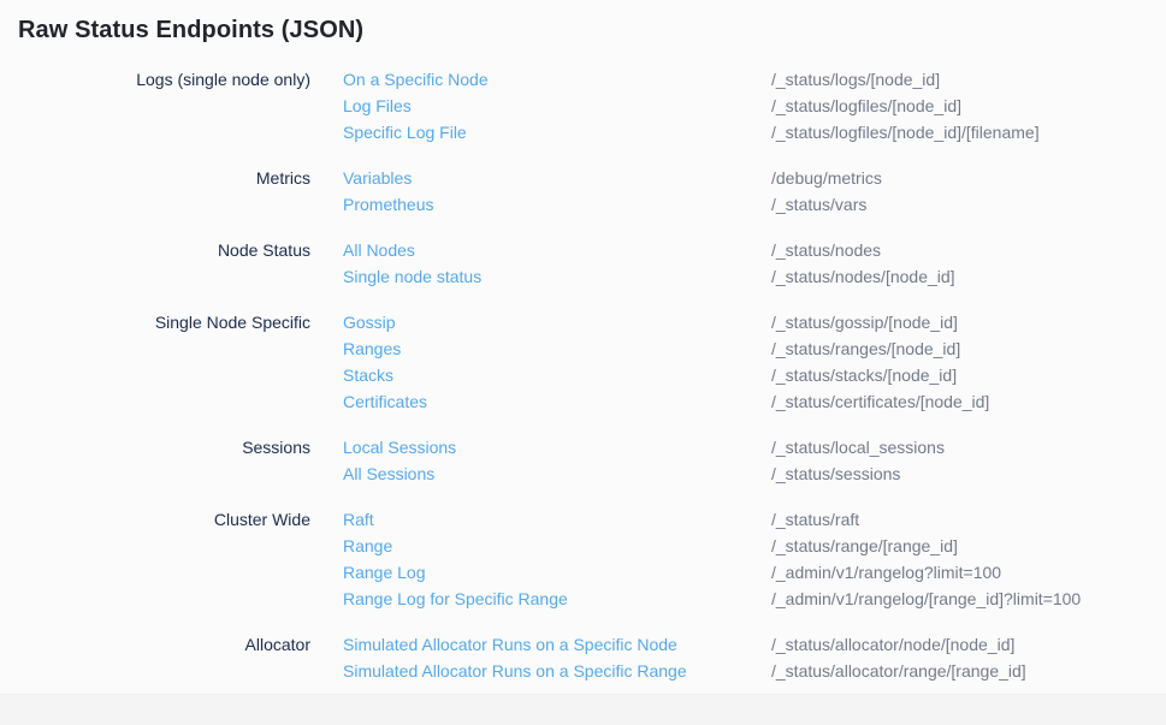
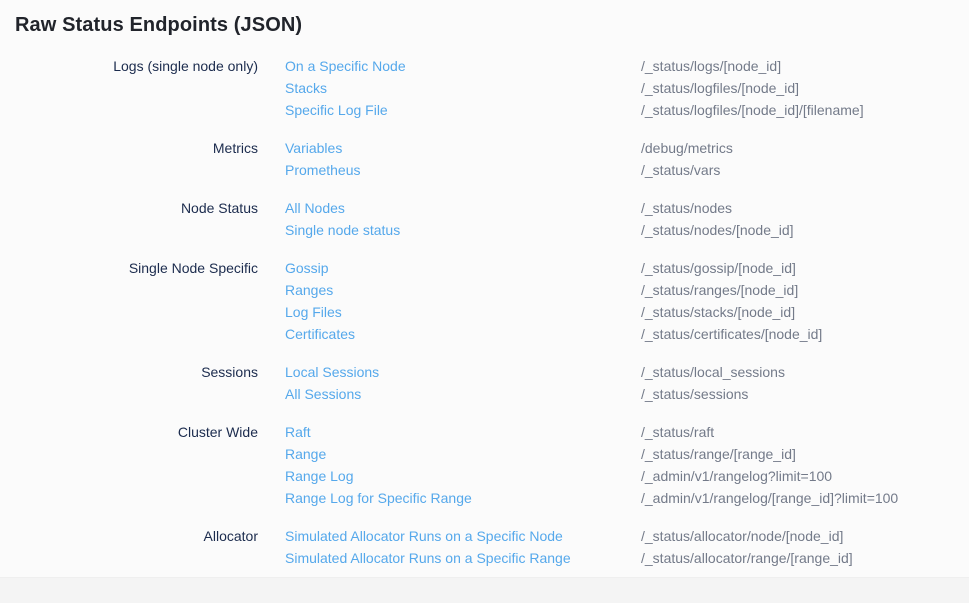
  Raw Status Endpoints (JSON)
  Logs (single node only)
  On a Specific Node
- Log Files
+ Stacks
  Specific Log File
  /_status/logs/[node_id]
  /_status/logfiles/[node_id]
  /_status/logfiles/[node_id]/[filename]
  Metrics
  Variables
  Prometheus
  /debug/metrics
  /_status/vars
  Node Status
  All Nodes
  Single node status
  /_status/nodes
  /_status/nodes/[node_id]
  Single Node Specific
  Gossip
  Ranges
- Stacks
+ Log Files
  Certificates
  /_status/gossip/[node_id]
  /_status/ranges/[node_id]
  /_status/stacks/[node_id]
  /_status/certificates/[node_id]
  Sessions
  Local Sessions
  All Sessions
  /_status/local_sessions
  /_status/sessions
  Cluster Wide
  Raft
  Range
  Range Log
  Range Log for Specific Range
  /_status/raft
  /_status/range/[range_id]
  /_admin/v1/rangelog?limit=100
  /_admin/v1/rangelog/[range_id]?limit=100
  Allocator
  Simulated Allocator Runs on a Specific Node
  Simulated Allocator Runs on a Specific Range
  /_status/allocator/node/[node_id]
  /_status/allocator/range/[range_id]
